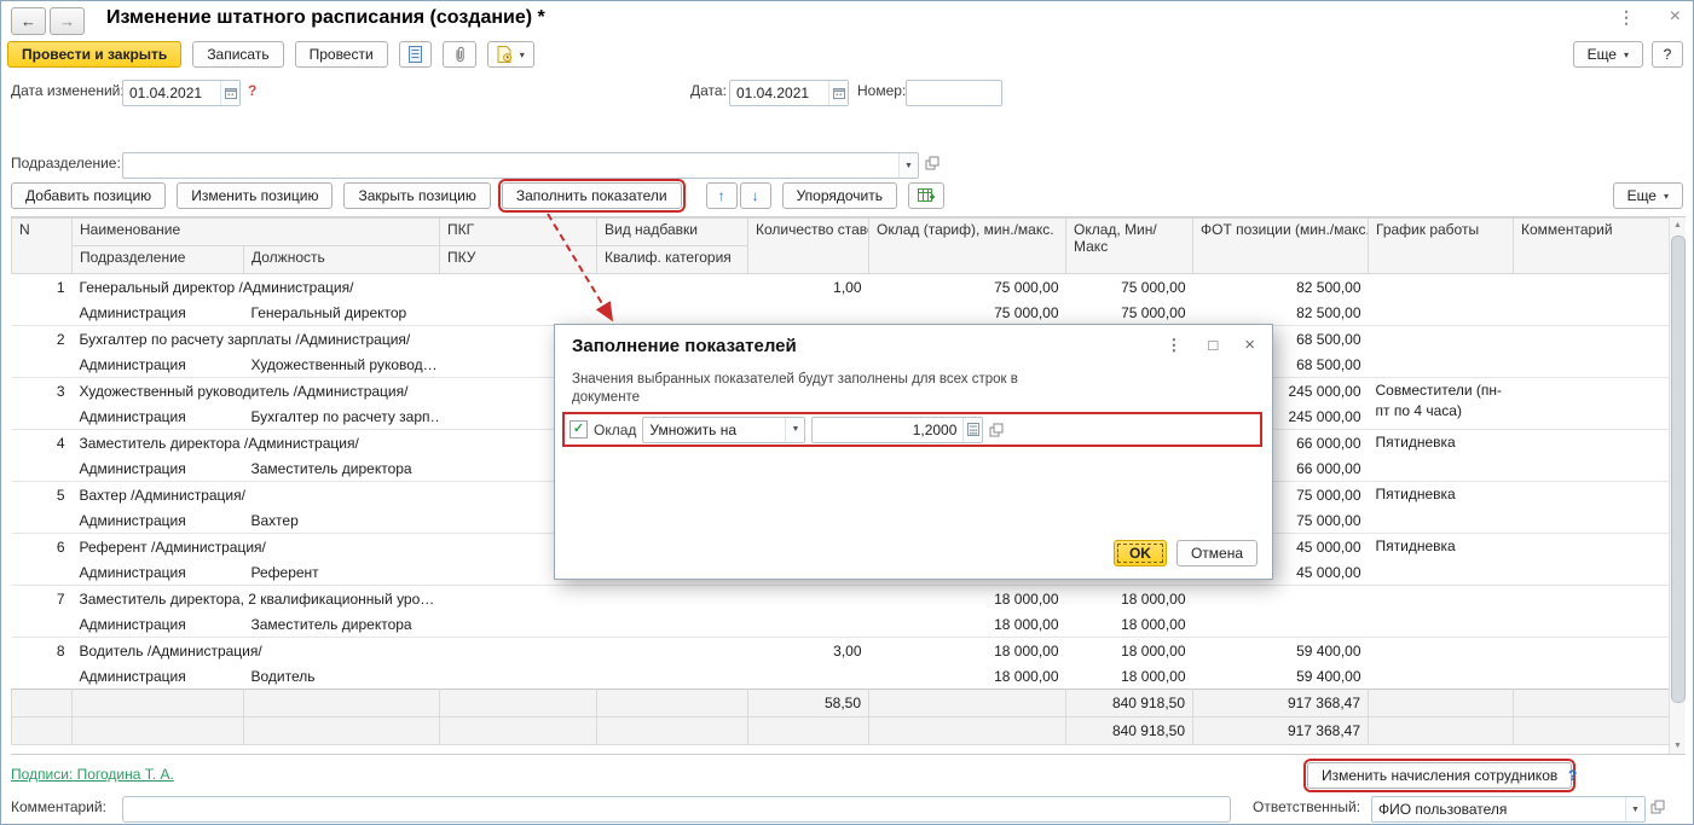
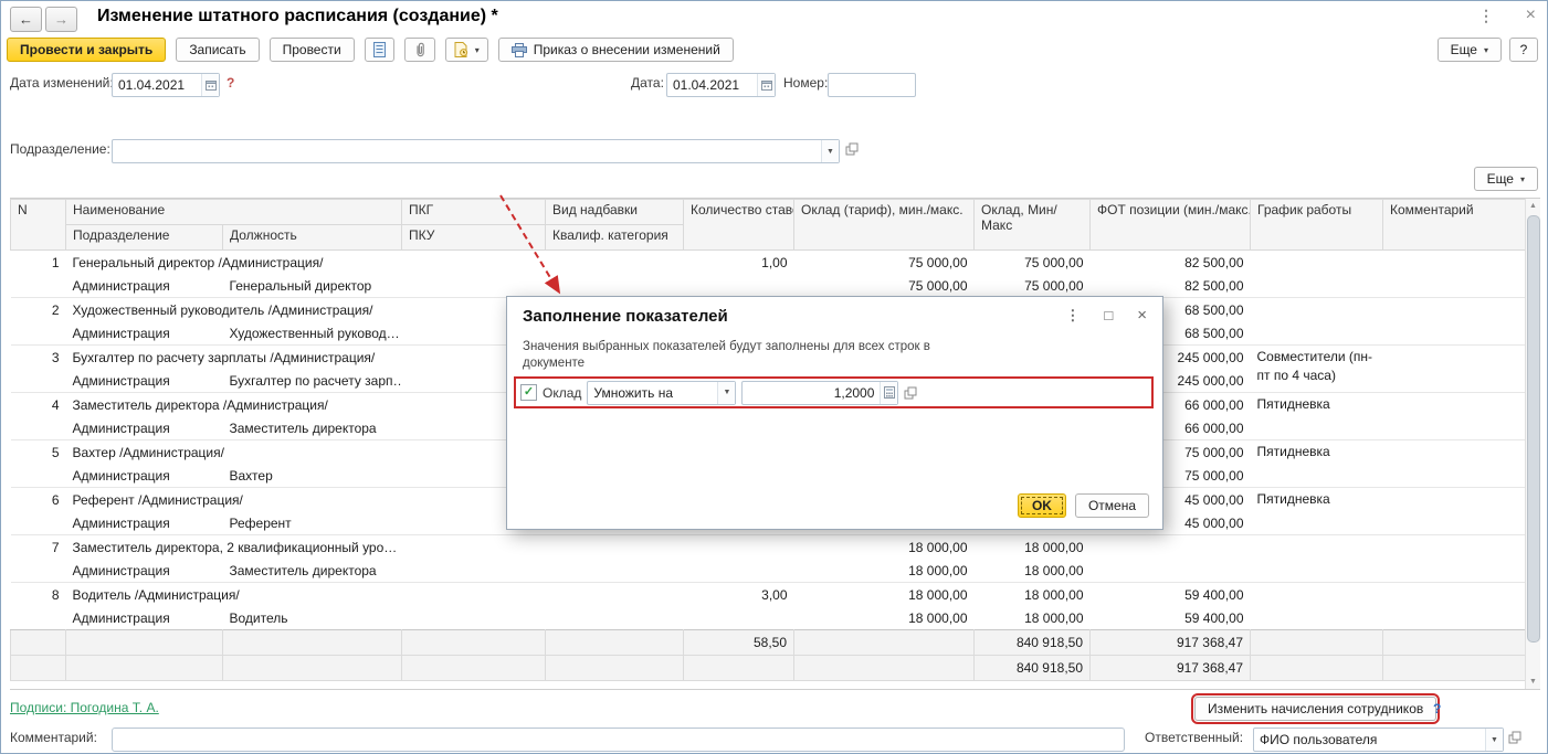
  ←
  →
  Изменение штатного расписания (создание) *
  ⋮
  ×
  Провести и закрыть
  Записать
  Провести
  ▾
+ Приказ о внесении изменений
  Еще
  ▾
  ?
  Дата изменений
  01.04.2021
  ?
  Дата:
  01.04.2021
  Номер:
  Подразделение:
- Добавить позицию
- Изменить позицию
- Закрыть позицию
- Заполнить показатели
- ↑
- ↓
- Упорядочить
  Еще
  ▾
  N	Наименование	ПКГ	Вид надбавки	Количество став	Оклад (тариф), мин./макс.	Оклад, Мин/Макс	ФОТ позиции (мин./макс	График работы	Комментарий
  Подразделение	Должность	ПКУ	Квалиф. категория
  1	Генеральный директор /Администрация/			1,00	75 000,00	75 000,00	82 500,00
  	Администрация	Генеральный директор				75 000,00	75 000,00	82 500,00
- 2	Бухгалтер по расчету зарплаты /Администрация/						68 500,00
+ 2	Художественный руководитель /Администрация/						68 500,00
  	Администрация	Художественный руковод…						68 500,00
- 3	Художественный руководитель /Администрация/						245 000,00	Совместители (пн-пт по 4 часа)
+ 3	Бухгалтер по расчету зарплаты /Администрация/						245 000,00	Совместители (пн-пт по 4 часа)
  	Администрация	Бухгалтер по расчету зарп…						245 000,00
  4	Заместитель директора /Администрация/						66 000,00	Пятидневка
  	Администрация	Заместитель директора						66 000,00
  5	Вахтер /Администрация/						75 000,00	Пятидневка
  	Администрация	Вахтер						75 000,00
  6	Референт /Администрация/						45 000,00	Пятидневка
  	Администрация	Референт						45 000,00
  7	Заместитель директора, 2 квалификационный уро…				18 000,00	18 000,00
  	Администрация	Заместитель директора				18 000,00	18 000,00
  8	Водитель /Администрация/			3,00	18 000,00	18 000,00	59 400,00
  	Администрация	Водитель				18 000,00	18 000,00	59 400,00
  					58,50		840 918,50	917 368,47
  							840 918,50	917 368,47
  Подписи: Погодина Т. А.
  Изменить начисления сотрудников
  ?
  Комментарий:
  Ответственный:
  ФИО пользователя
  Заполнение показателей
  ⋮
  □
  ×
  Значения выбранных показателей будут заполнены для всех строк в документе
  ✓
  Оклад
  Умножить на
  1,2000
  OK
  Отмена
